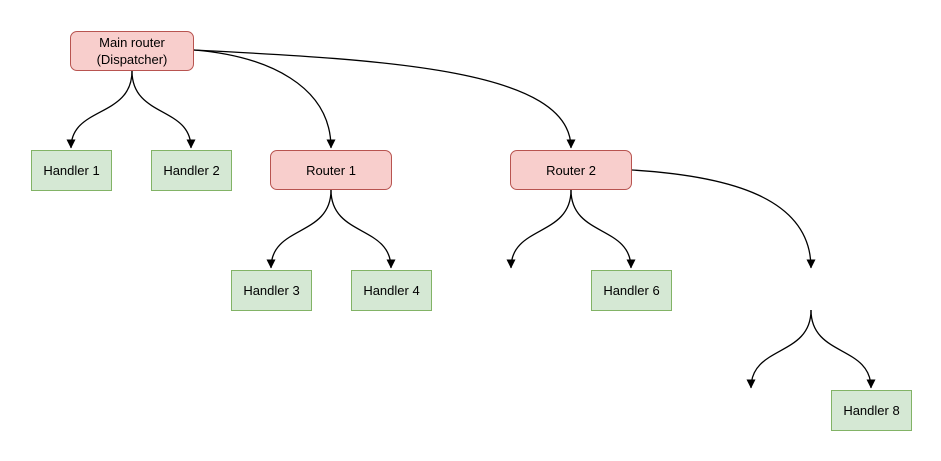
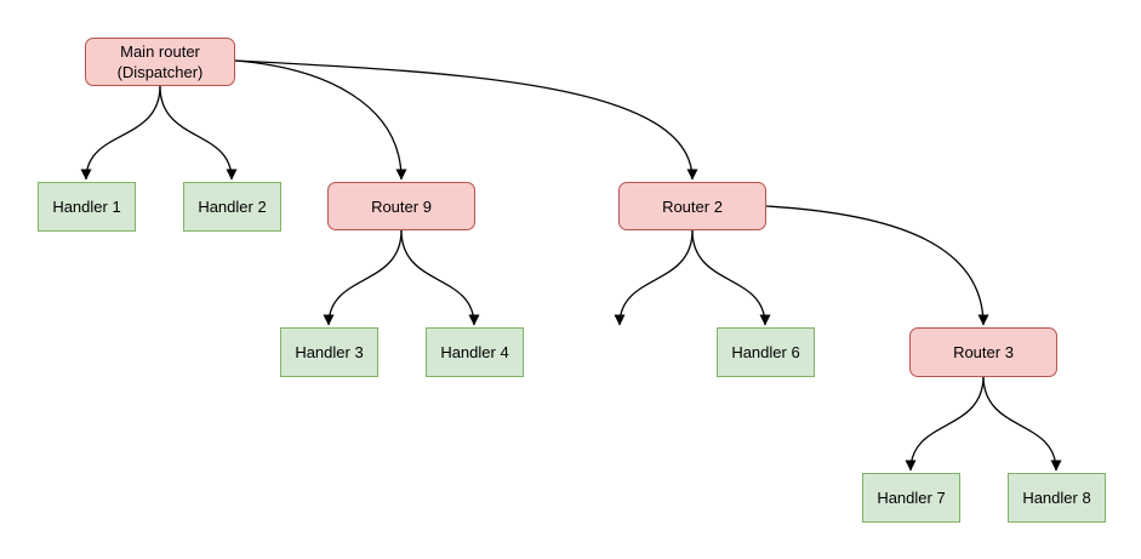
  Main router
  (Dispatcher)
  Handler 1
  Handler 2
- Router 1
+ Router 9
  Router 2
  Handler 3
  Handler 4
  Handler 6
+ Router 3
+ Handler 7
  Handler 8
